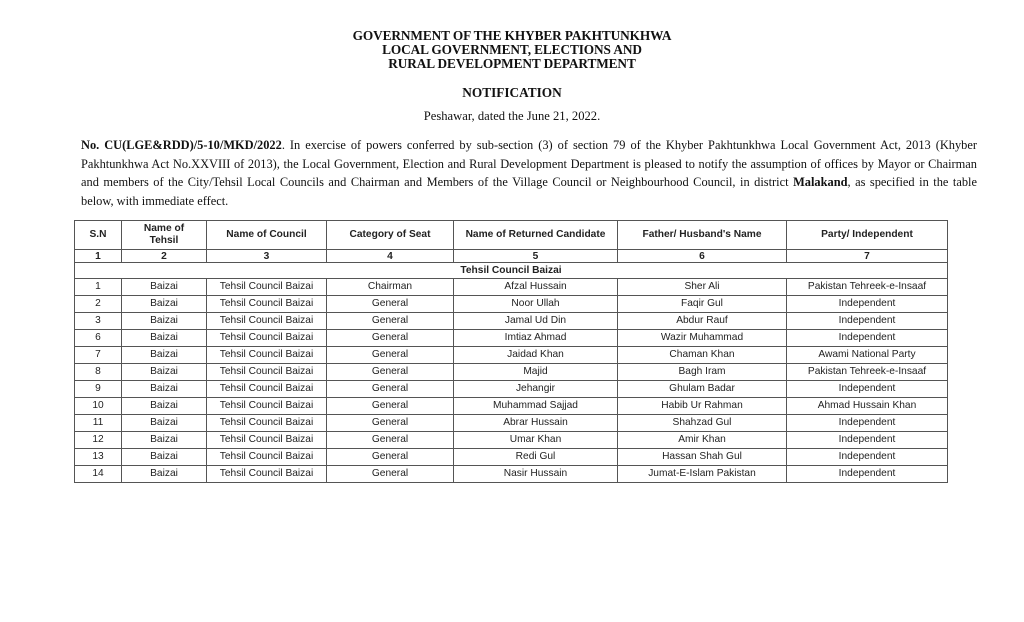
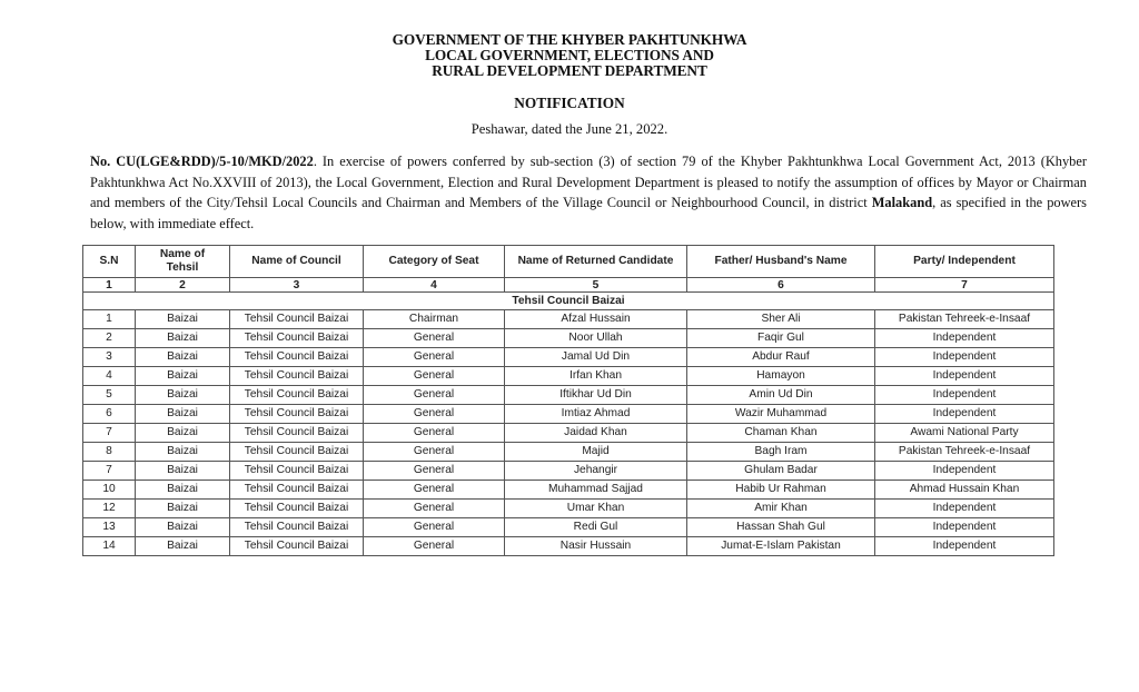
  GOVERNMENT OF THE KHYBER PAKHTUNKHWA
  LOCAL GOVERNMENT, ELECTIONS AND
  RURAL DEVELOPMENT DEPARTMENT
  NOTIFICATION
  Peshawar, dated the June 21, 2022.
- No. CU(LGE&RDD)/5-10/MKD/2022. In exercise of powers conferred by sub-section (3) of section 79 of the Khyber Pakhtunkhwa Local Government Act, 2013 (Khyber Pakhtunkhwa Act No.XXVIII of 2013), the Local Government, Election and Rural Development Department is pleased to notify the assumption of offices by Mayor or Chairman and members of the City/Tehsil Local Councils and Chairman and Members of the Village Council or Neighbourhood Council, in district Malakand, as specified in the table below, with immediate effect.
+ No. CU(LGE&RDD)/5-10/MKD/2022. In exercise of powers conferred by sub-section (3) of section 79 of the Khyber Pakhtunkhwa Local Government Act, 2013 (Khyber Pakhtunkhwa Act No.XXVIII of 2013), the Local Government, Election and Rural Development Department is pleased to notify the assumption of offices by Mayor or Chairman and members of the City/Tehsil Local Councils and Chairman and Members of the Village Council or Neighbourhood Council, in district Malakand, as specified in the powers below, with immediate effect.
  S.N	Name of Tehsil	Name of Council	Category of Seat	Name of Returned Candidate	Father/ Husband's Name	Party/ Independent
  1	2	3	4	5	6	7
  Tehsil Council Baizai
  1	Baizai	Tehsil Council Baizai	Chairman	Afzal Hussain	Sher Ali	Pakistan Tehreek-e-Insaaf
  2	Baizai	Tehsil Council Baizai	General	Noor Ullah	Faqir Gul	Independent
  3	Baizai	Tehsil Council Baizai	General	Jamal Ud Din	Abdur Rauf	Independent
+ 4	Baizai	Tehsil Council Baizai	General	Irfan Khan	Hamayon	Independent
+ 5	Baizai	Tehsil Council Baizai	General	Iftikhar Ud Din	Amin Ud Din	Independent
  6	Baizai	Tehsil Council Baizai	General	Imtiaz Ahmad	Wazir Muhammad	Independent
  7	Baizai	Tehsil Council Baizai	General	Jaidad Khan	Chaman Khan	Awami National Party
  8	Baizai	Tehsil Council Baizai	General	Majid	Bagh Iram	Pakistan Tehreek-e-Insaaf
- 9	Baizai	Tehsil Council Baizai	General	Jehangir	Ghulam Badar	Independent
+ 7	Baizai	Tehsil Council Baizai	General	Jehangir	Ghulam Badar	Independent
  10	Baizai	Tehsil Council Baizai	General	Muhammad Sajjad	Habib Ur Rahman	Ahmad Hussain Khan
- 11	Baizai	Tehsil Council Baizai	General	Abrar Hussain	Shahzad Gul	Independent
  12	Baizai	Tehsil Council Baizai	General	Umar Khan	Amir Khan	Independent
  13	Baizai	Tehsil Council Baizai	General	Redi Gul	Hassan Shah Gul	Independent
  14	Baizai	Tehsil Council Baizai	General	Nasir Hussain	Jumat-E-Islam Pakistan	Independent
